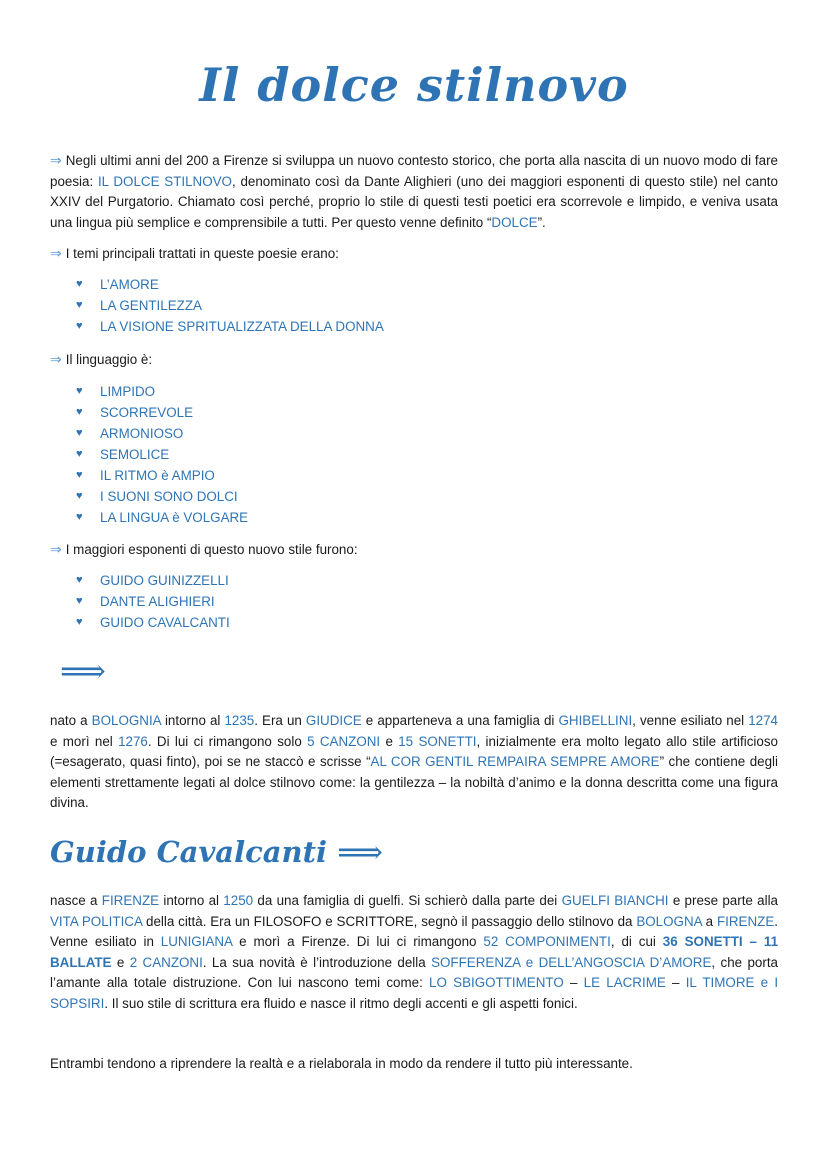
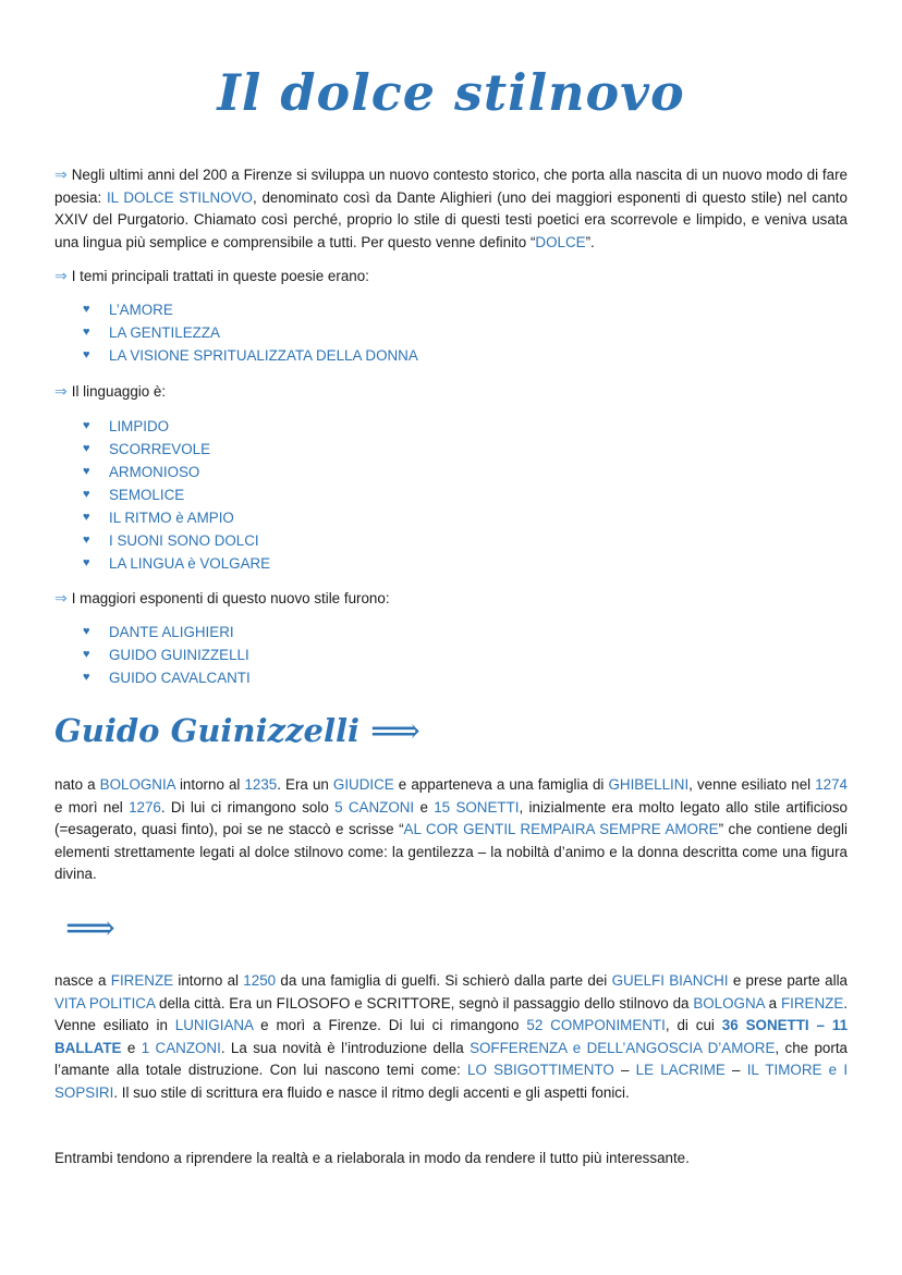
  Il dolce stilnovo
  ⇒ Negli ultimi anni del 200 a Firenze si sviluppa un nuovo contesto storico, che porta alla nascita di un nuovo modo di fare poesia: IL DOLCE STILNOVO, denominato così da Dante Alighieri (uno dei maggiori esponenti di questo stile) nel canto XXIV del Purgatorio. Chiamato così perché, proprio lo stile di questi testi poetici era scorrevole e limpido, e veniva usata una lingua più semplice e comprensibile a tutti. Per questo venne definito “DOLCE”.
  ⇒ I temi principali trattati in queste poesie erano:
  ♥
  L’AMORE
  ♥
  LA GENTILEZZA
  ♥
  LA VISIONE SPRITUALIZZATA DELLA DONNA
  ⇒ Il linguaggio è:
  ♥
  LIMPIDO
  ♥
  SCORREVOLE
  ♥
  ARMONIOSO
  ♥
  SEMOLICE
  ♥
  IL RITMO è AMPIO
  ♥
  I SUONI SONO DOLCI
  ♥
  LA LINGUA è VOLGARE
  ⇒ I maggiori esponenti di questo nuovo stile furono:
  ♥
- GUIDO GUINIZZELLI
+ DANTE ALIGHIERI
  ♥
- DANTE ALIGHIERI
+ GUIDO GUINIZZELLI
  ♥
  GUIDO CAVALCANTI
+ Guido Guinizzelli
  ⟹
  nato a BOLOGNIA intorno al 1235. Era un GIUDICE e apparteneva a una famiglia di GHIBELLINI, venne esiliato nel 1274 e morì nel 1276. Di lui ci rimangono solo 5 CANZONI e 15 SONETTI, inizialmente era molto legato allo stile artificioso (=esagerato, quasi finto), poi se ne staccò e scrisse “AL COR GENTIL REMPAIRA SEMPRE AMORE” che contiene degli elementi strettamente legati al dolce stilnovo come: la gentilezza – la nobiltà d’animo e la donna descritta come una figura divina.
- Guido Cavalcanti
  ⟹
- nasce a FIRENZE intorno al 1250 da una famiglia di guelfi. Si schierò dalla parte dei GUELFI BIANCHI e prese parte alla VITA POLITICA della città. Era un FILOSOFO e SCRITTORE, segnò il passaggio dello stilnovo da BOLOGNA a FIRENZE. Venne esiliato in LUNIGIANA e morì a Firenze. Di lui ci rimangono 52 COMPONIMENTI, di cui 36 SONETTI – 11 BALLATE e 2 CANZONI. La sua novità è l’introduzione della SOFFERENZA e DELL’ANGOSCIA D’AMORE, che porta l’amante alla totale distruzione. Con lui nascono temi come: LO SBIGOTTIMENTO – LE LACRIME – IL TIMORE e I SOPSIRI. Il suo stile di scrittura era fluido e nasce il ritmo degli accenti e gli aspetti fonici.
+ nasce a FIRENZE intorno al 1250 da una famiglia di guelfi. Si schierò dalla parte dei GUELFI BIANCHI e prese parte alla VITA POLITICA della città. Era un FILOSOFO e SCRITTORE, segnò il passaggio dello stilnovo da BOLOGNA a FIRENZE. Venne esiliato in LUNIGIANA e morì a Firenze. Di lui ci rimangono 52 COMPONIMENTI, di cui 36 SONETTI – 11 BALLATE e 1 CANZONI. La sua novità è l’introduzione della SOFFERENZA e DELL’ANGOSCIA D’AMORE, che porta l’amante alla totale distruzione. Con lui nascono temi come: LO SBIGOTTIMENTO – LE LACRIME – IL TIMORE e I SOPSIRI. Il suo stile di scrittura era fluido e nasce il ritmo degli accenti e gli aspetti fonici.
  Entrambi tendono a riprendere la realtà e a rielaborala in modo da rendere il tutto più interessante.
